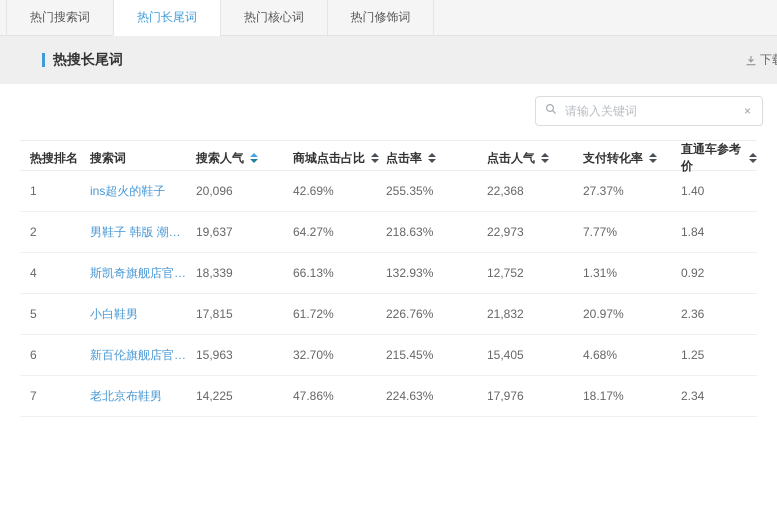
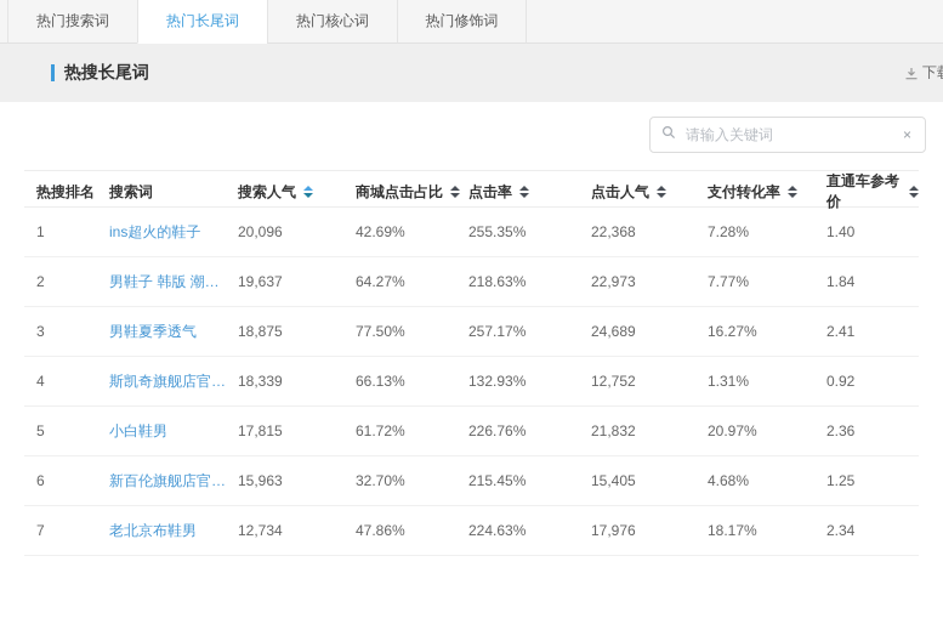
  热门搜索词
  热门长尾词
  热门核心词
  热门修饰词
  热搜长尾词
  请输入关键词
  ×
  热搜排名
  搜索词
  搜索人气
  商城点击占比
  点击率
  点击人气
  支付转化率
  直通车参考价
  1
  ins超火的鞋子
  20,096
  42.69%
  255.35%
  22,368
- 27.37%
+ 7.28%
  1.40
  2
  男鞋子 韩版 潮流 英
  19,637
  64.27%
  218.63%
  22,973
  7.77%
  1.84
+ 3
+ 男鞋夏季透气
+ 18,875
+ 77.50%
+ 257.17%
+ 24,689
+ 16.27%
+ 2.41
  4
  斯凯奇旗舰店官方旗
  18,339
  66.13%
  132.93%
  12,752
  1.31%
  0.92
  5
  小白鞋男
  17,815
  61.72%
  226.76%
  21,832
  20.97%
  2.36
  6
  新百伦旗舰店官方正
  15,963
  32.70%
  215.45%
  15,405
  4.68%
  1.25
  7
  老北京布鞋男
- 14,225
+ 12,734
  47.86%
  224.63%
  17,976
  18.17%
  2.34
